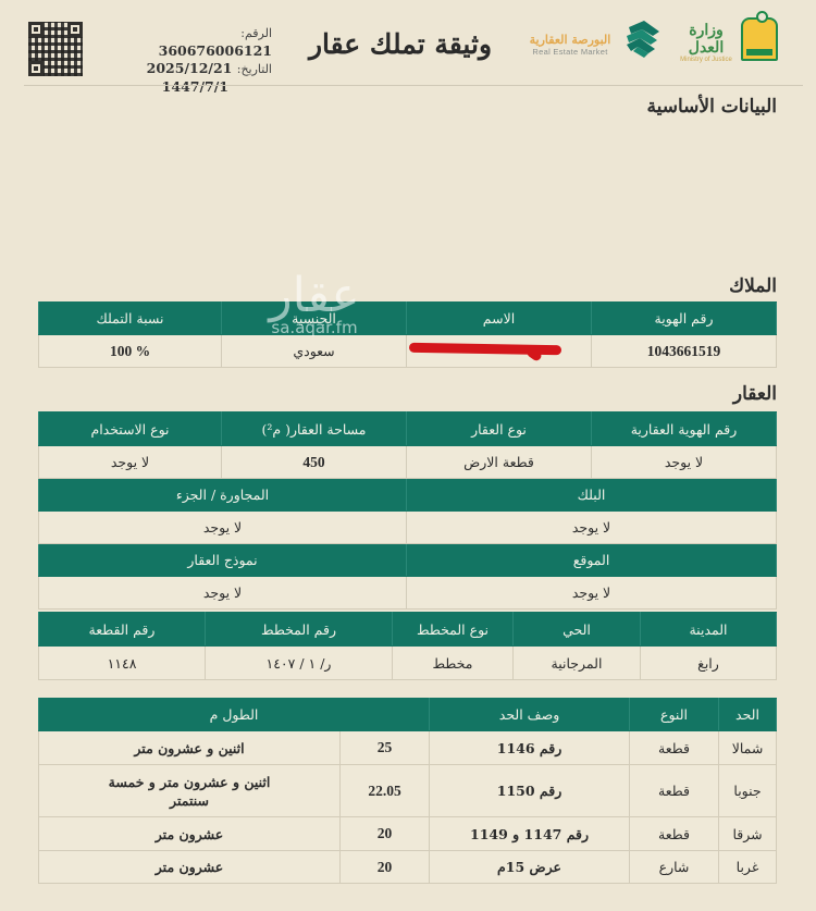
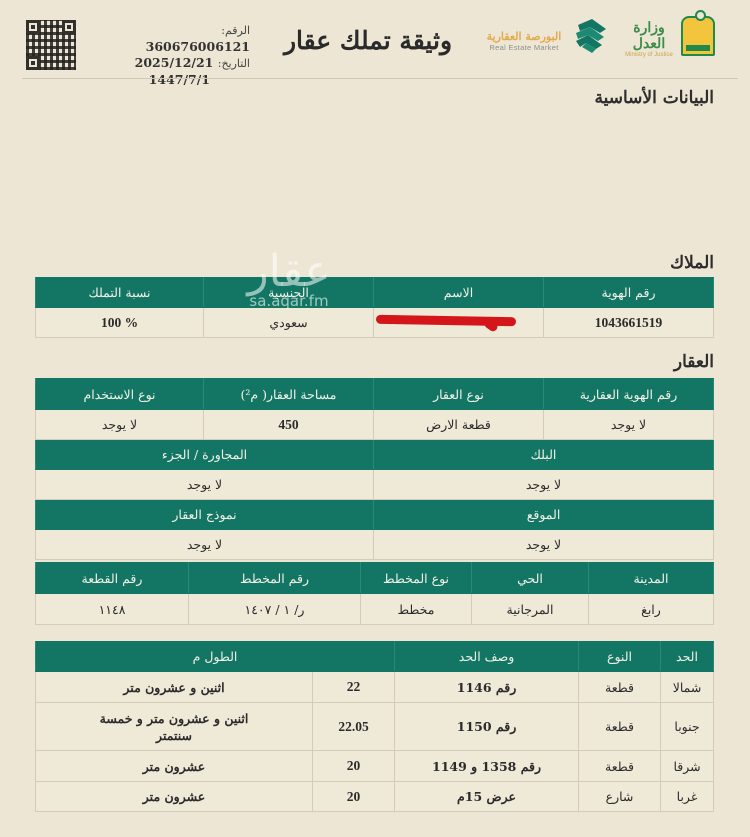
  الرقم: 360676006121
  التاريخ: 2025/12/21
  1447/7/1
  وثيقة تملك عقار
  البورصة العقارية
  Real Estate Market
  وزارة العدل
  البيانات الأساسية
  الملاك
  رقم الهوية	الاسم	الجنسية	نسبة التملك
  1043661519		سعودي	% 100
  عقار
  sa.aqar.fm
  العقار
  رقم الهوية العقارية	نوع العقار	مساحة العقار( م²)	نوع الاستخدام
  لا يوجد	قطعة الارض	450	لا يوجد
  البلك	المجاورة / الجزء
  لا يوجد	لا يوجد
  الموقع	نموذج العقار
  لا يوجد	لا يوجد
  المدينة	الحي	نوع المخطط	رقم المخطط	رقم القطعة
  رابغ	المرجانية	مخطط	ر/ ١ / ١٤٠٧	١١٤٨
  الحد	النوع	وصف الحد	الطول م
- شمالا	قطعة	رقم 1146	25	اثنين و عشرون متر
+ شمالا	قطعة	رقم 1146	22	اثنين و عشرون متر
  جنوبا	قطعة	رقم 1150	22.05	اثنين و عشرون متر و خمسة سنتمتر
- شرقا	قطعة	رقم 1147 و 1149	20	عشرون متر
+ شرقا	قطعة	رقم 1358 و 1149	20	عشرون متر
  غربا	شارع	عرض 15م	20	عشرون متر
